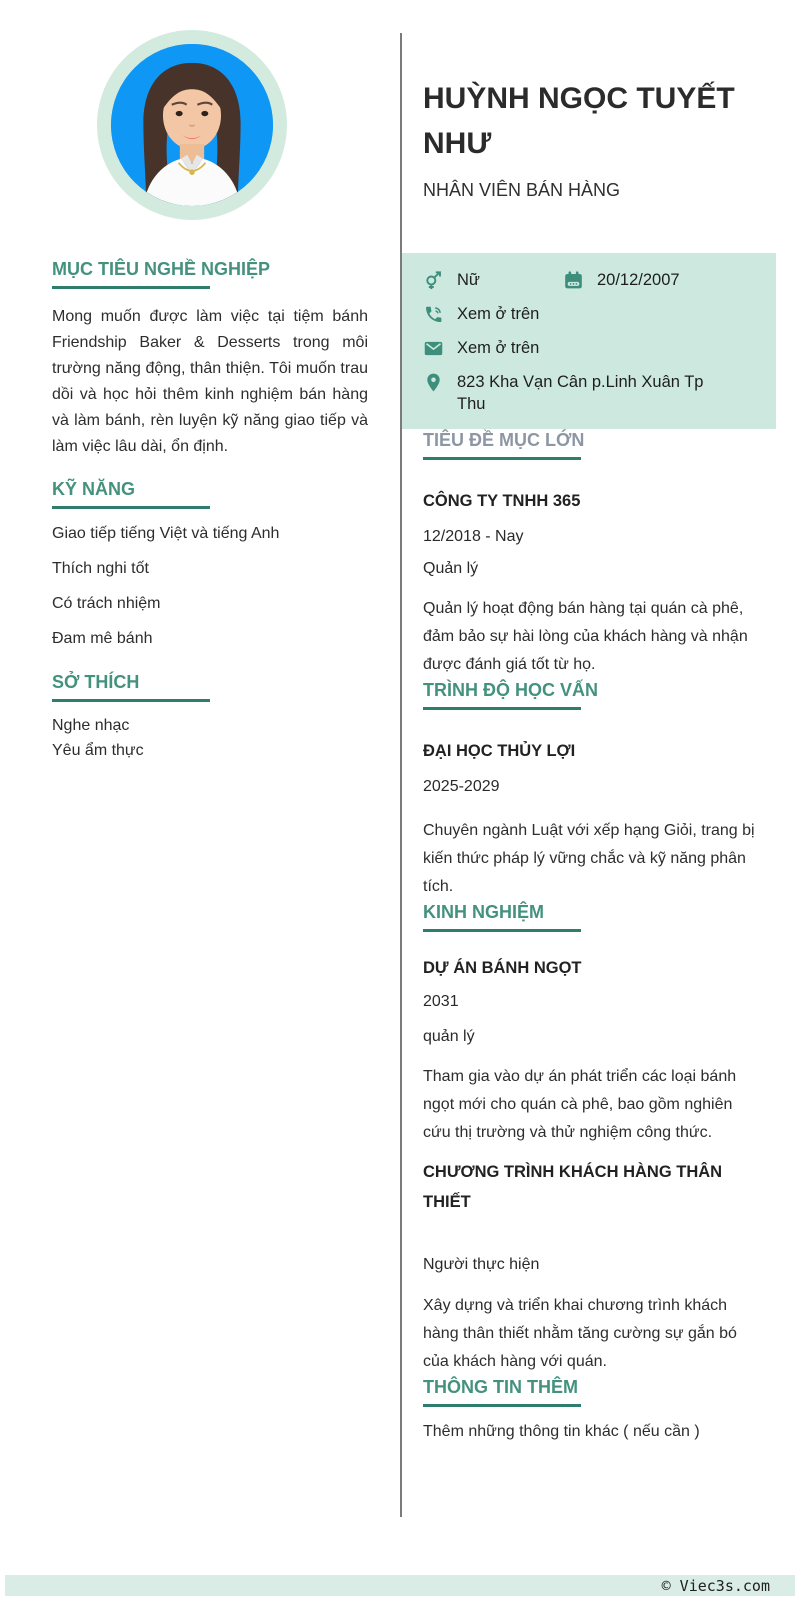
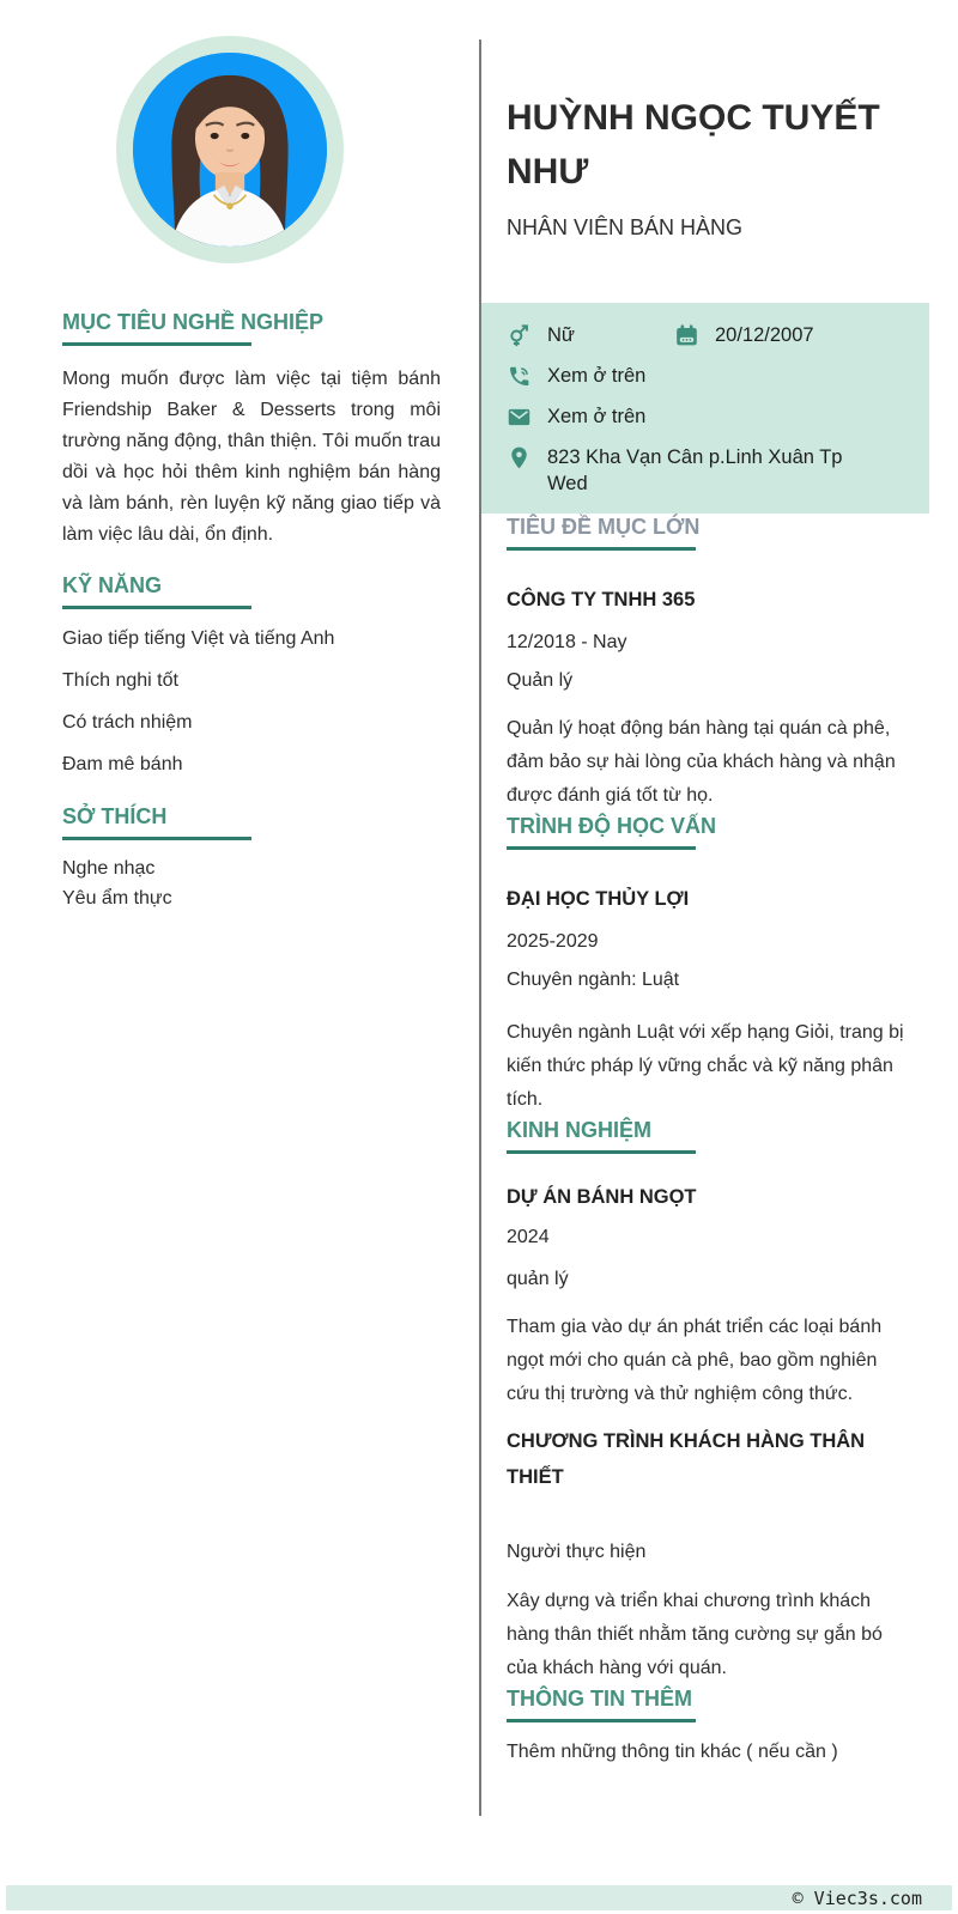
  MỤC TIÊU NGHỀ NGHIỆP
  Mong muốn được làm việc tại tiệm bánh Friendship Baker & Desserts trong môi trường năng động, thân thiện. Tôi muốn trau dồi và học hỏi thêm kinh nghiệm bán hàng và làm bánh, rèn luyện kỹ năng giao tiếp và làm việc lâu dài, ổn định.
  KỸ NĂNG
  Giao tiếp tiếng Việt và tiếng Anh
  Thích nghi tốt
  Có trách nhiệm
  Đam mê bánh
  SỞ THÍCH
  Nghe nhạc
  Yêu ẩm thực
  HUỲNH NGỌC TUYẾT NHƯ
  NHÂN VIÊN BÁN HÀNG
  Nữ
  20/12/2007
  Xem ở trên
  Xem ở trên
- 823 Kha Vạn Cân p.Linh Xuân Tp Thu
+ 823 Kha Vạn Cân p.Linh Xuân Tp Wed
  TIÊU ĐỀ MỤC LỚN
  CÔNG TY TNHH 365
  12/2018 - Nay
  Quản lý
  Quản lý hoạt động bán hàng tại quán cà phê, đảm bảo sự hài lòng của khách hàng và nhận được đánh giá tốt từ họ.
  TRÌNH ĐỘ HỌC VẤN
  ĐẠI HỌC THỦY LỢI
  2025-2029
+ Chuyên ngành: Luật
  Chuyên ngành Luật với xếp hạng Giỏi, trang bị kiến thức pháp lý vững chắc và kỹ năng phân tích.
  KINH NGHIỆM
  DỰ ÁN BÁNH NGỌT
- 2031
+ 2024
  quản lý
  Tham gia vào dự án phát triển các loại bánh ngọt mới cho quán cà phê, bao gồm nghiên cứu thị trường và thử nghiệm công thức.
  CHƯƠNG TRÌNH KHÁCH HÀNG THÂN THIẾT
  Người thực hiện
  Xây dựng và triển khai chương trình khách hàng thân thiết nhằm tăng cường sự gắn bó của khách hàng với quán.
  THÔNG TIN THÊM
  Thêm những thông tin khác ( nếu cần )
  © Viec3s.com
